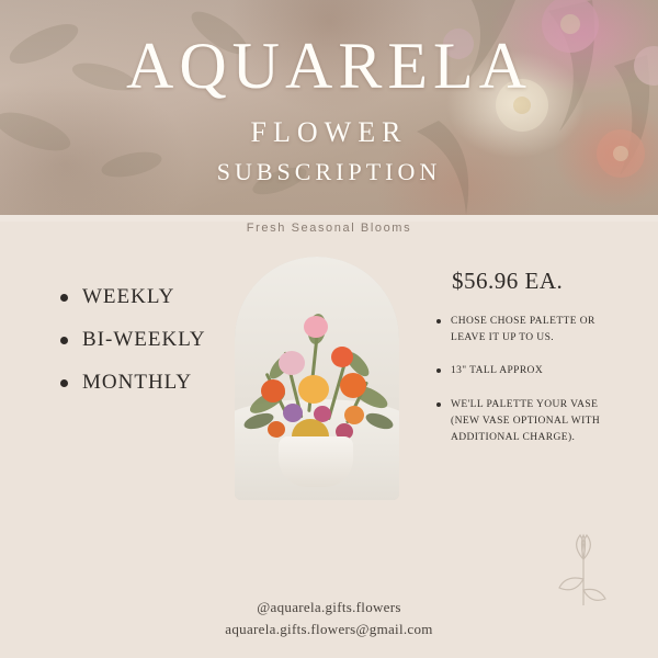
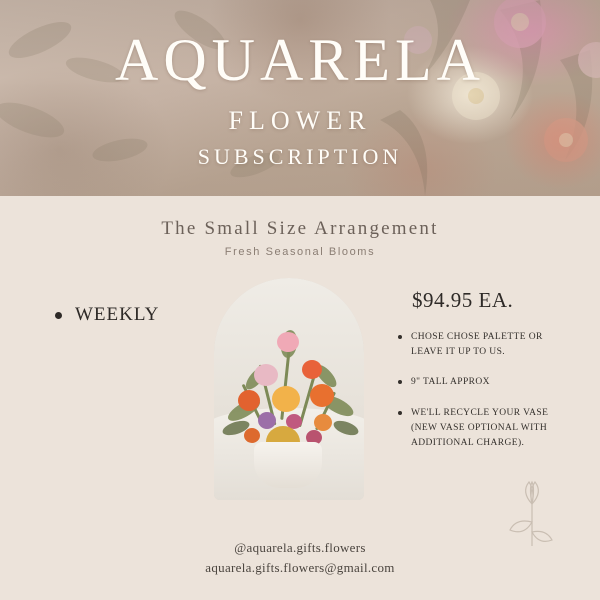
  AQUARELA
  FLOWER
  SUBSCRIPTION
+ The Small Size Arrangement
  Fresh Seasonal Blooms
  WEEKLY
- BI-WEEKLY
- MONTHLY
- $56.96 EA.
+ $94.95 EA.
  CHOSE CHOSE PALETTE OR LEAVE IT UP TO US.
- 13" TALL APPROX
+ 9" TALL APPROX
- WE'LL PALETTE YOUR VASE (NEW VASE OPTIONAL WITH ADDITIONAL CHARGE).
+ WE'LL RECYCLE YOUR VASE (NEW VASE OPTIONAL WITH ADDITIONAL CHARGE).
  @aquarela.gifts.flowers
  aquarela.gifts.flowers@gmail.com
